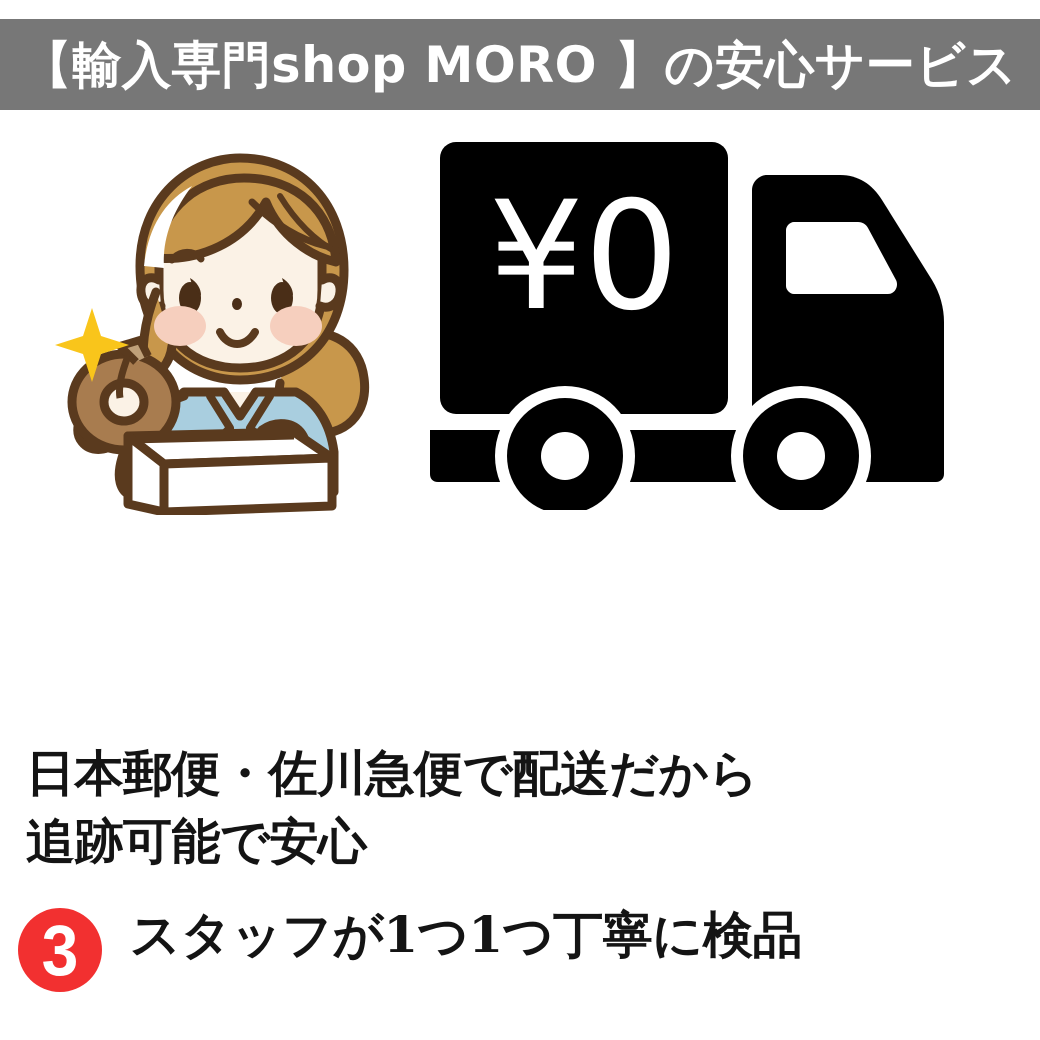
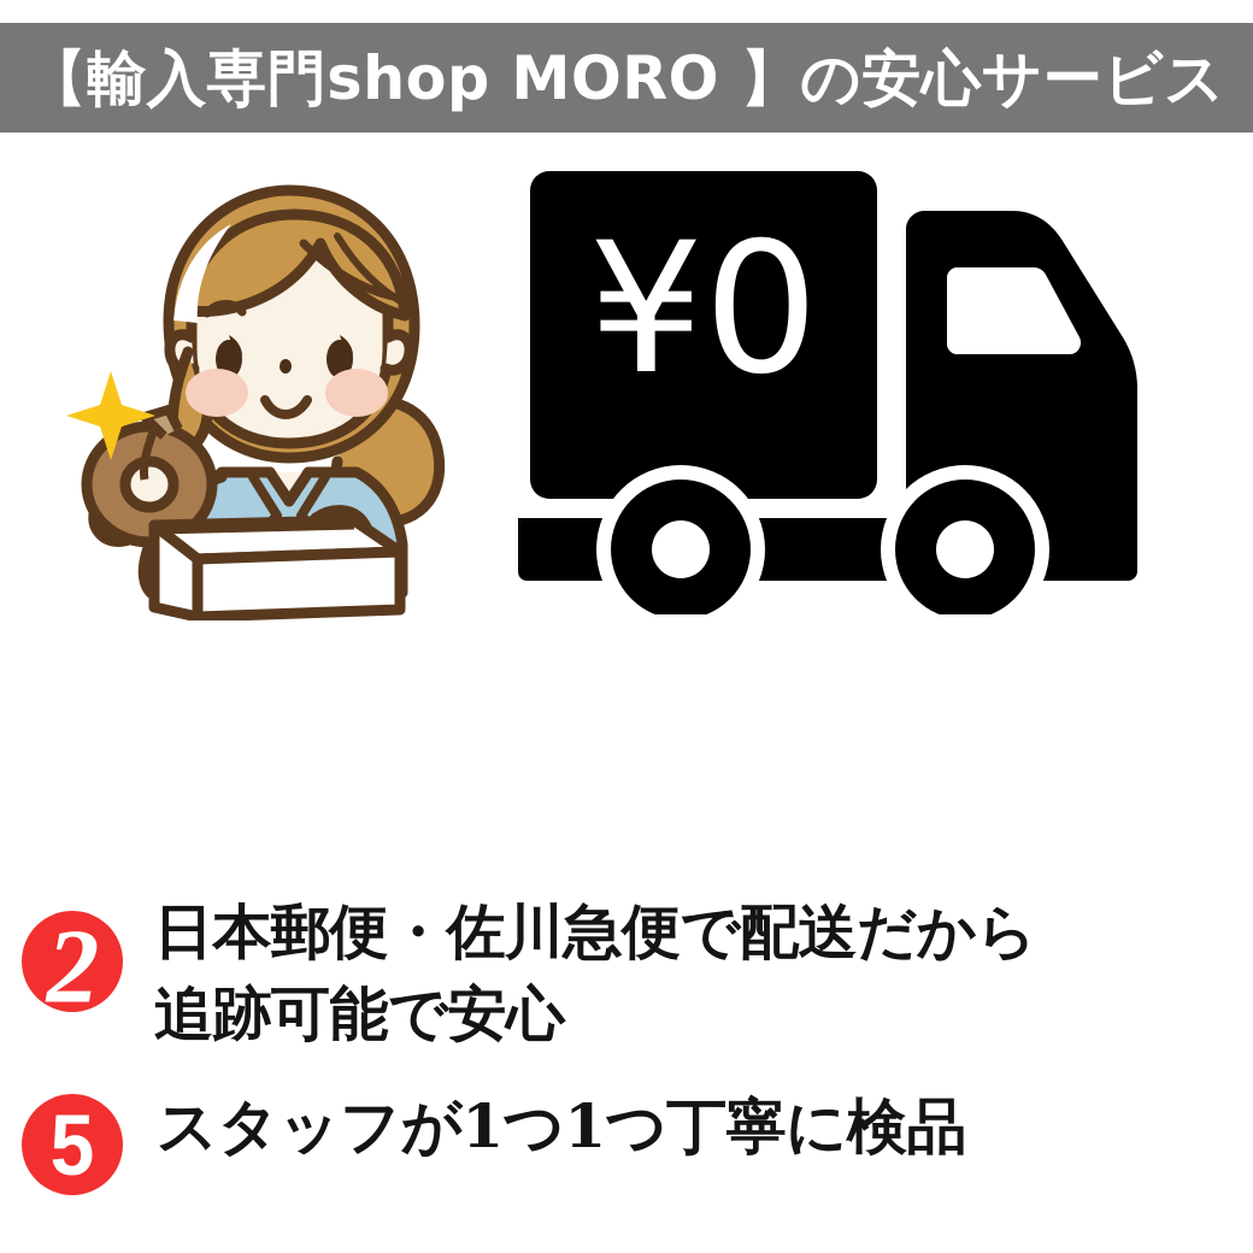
  【輸入専門shop MORO 】の安心サービス
  ¥0
+ 2
  日本郵便・佐川急便で配送だから
  追跡可能で安心
- 3
+ 5
  スタッフが1つ1つ丁寧に検品
